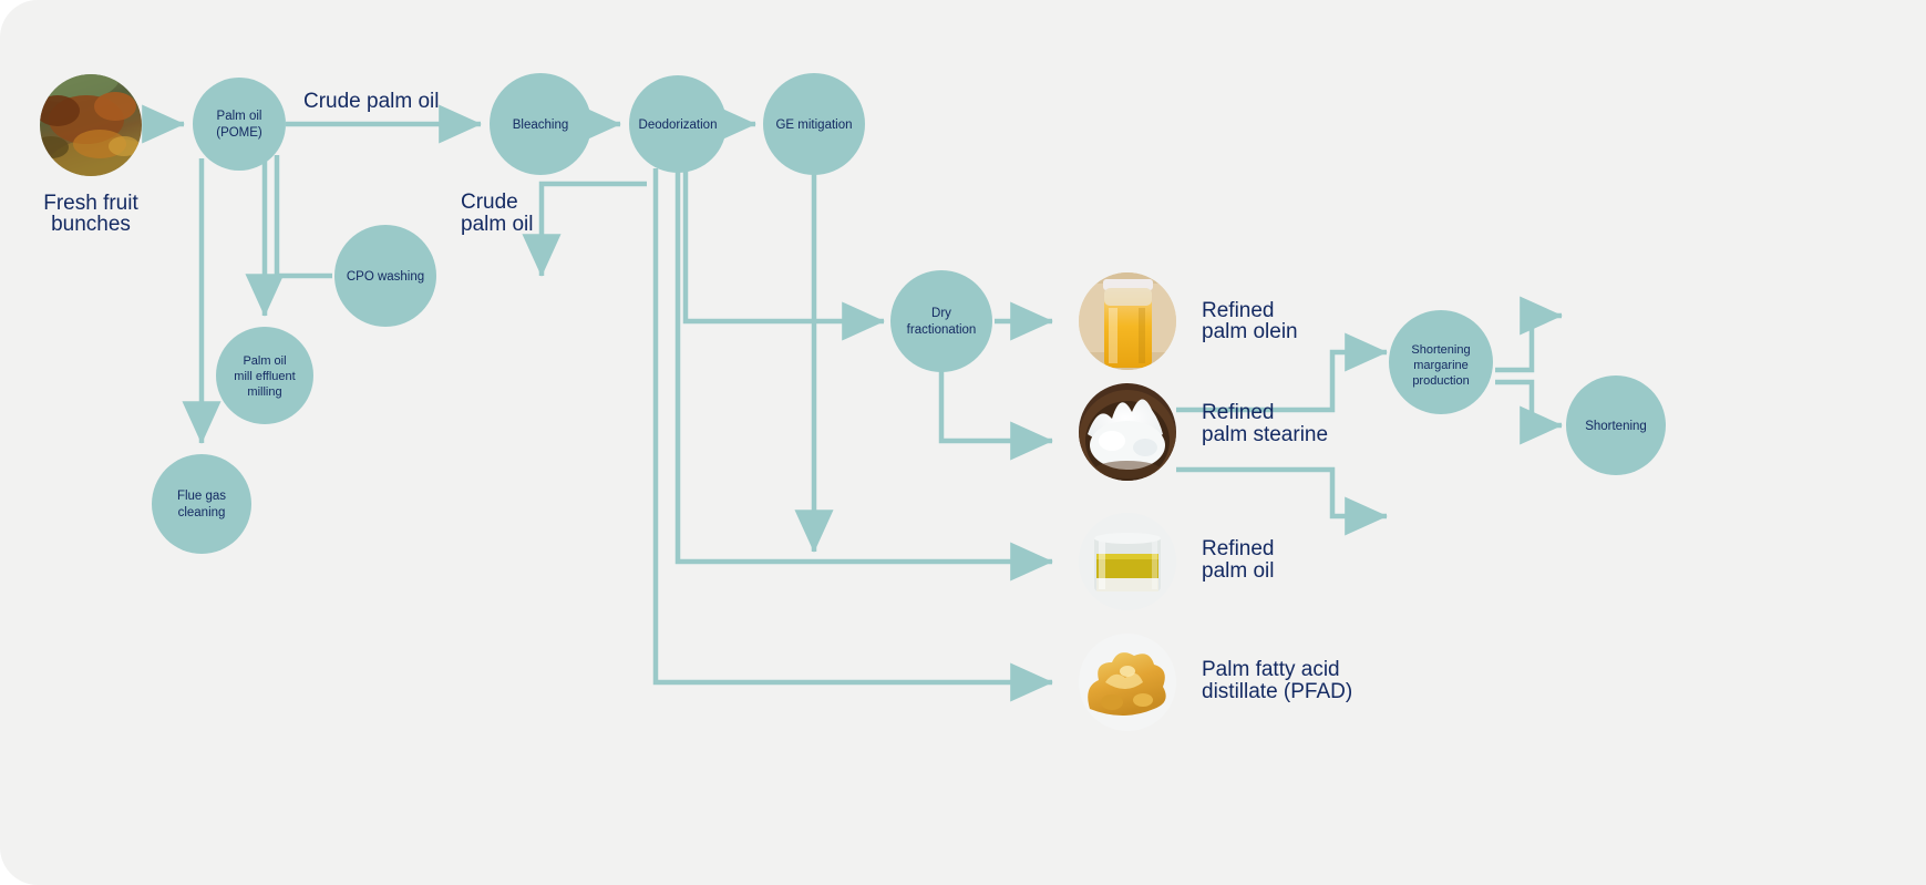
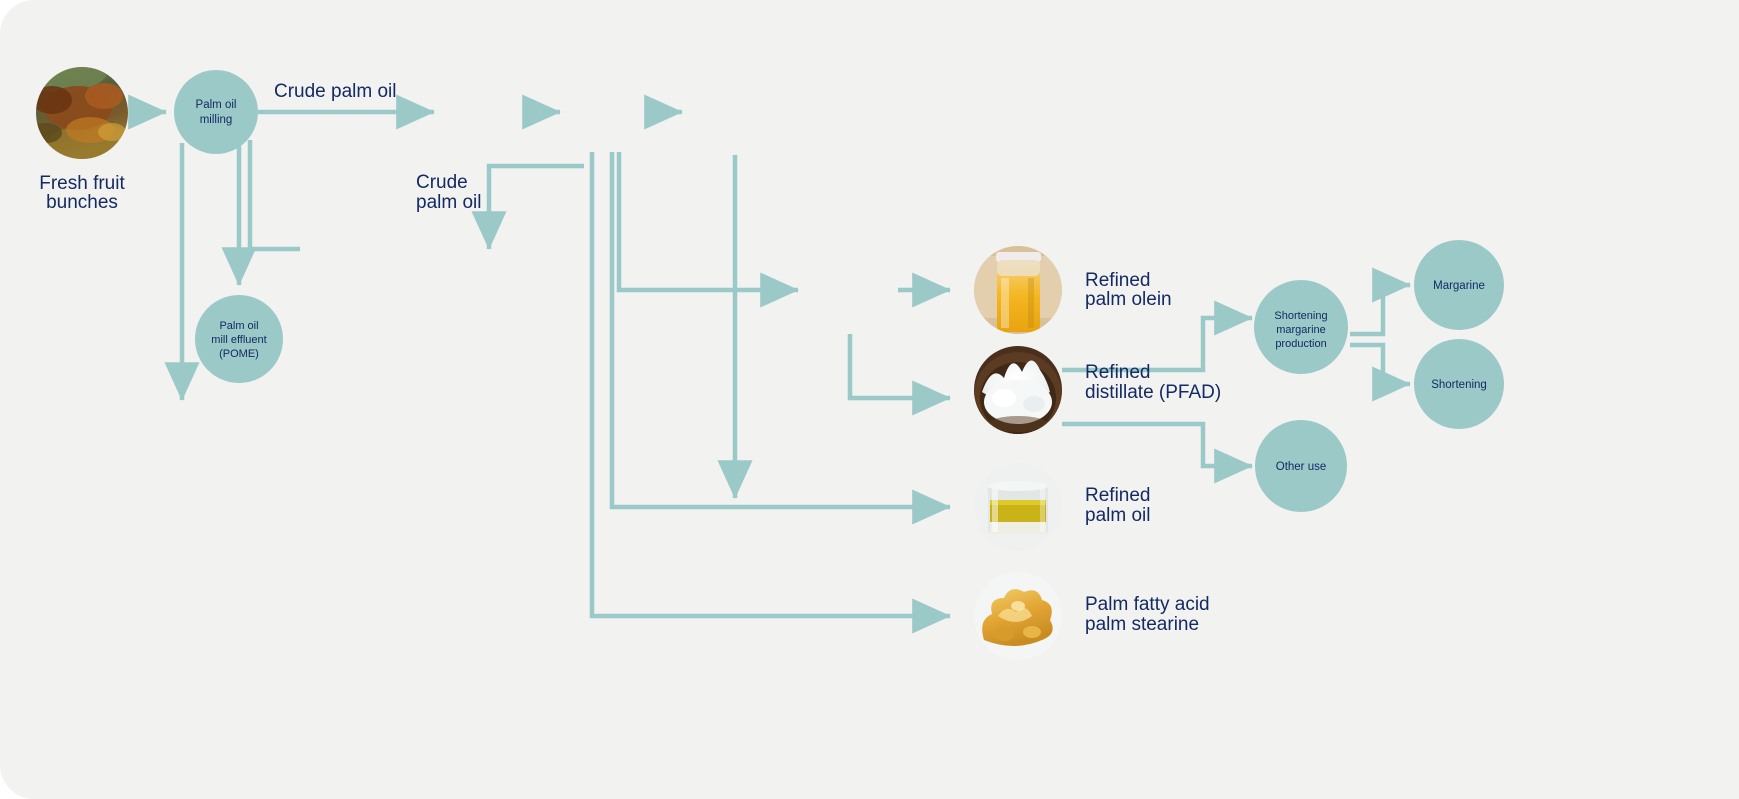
  Palm oil
- (POME)
+ milling
- CPO washing
  Palm oil
  mill effluent
- milling
+ (POME)
- Flue gas
- cleaning
- Bleaching
- Deodorization
- GE mitigation
- Dry
- fractionation
  Shortening
  margarine
  production
+ Other use
+ Margarine
  Shortening
  Crude palm oil
  Crude
  palm oil
  Fresh fruit
  bunches
  Refined
  palm olein
  Refined
- palm stearine
+ distillate (PFAD)
  Refined
  palm oil
  Palm fatty acid
- distillate (PFAD)
+ palm stearine
